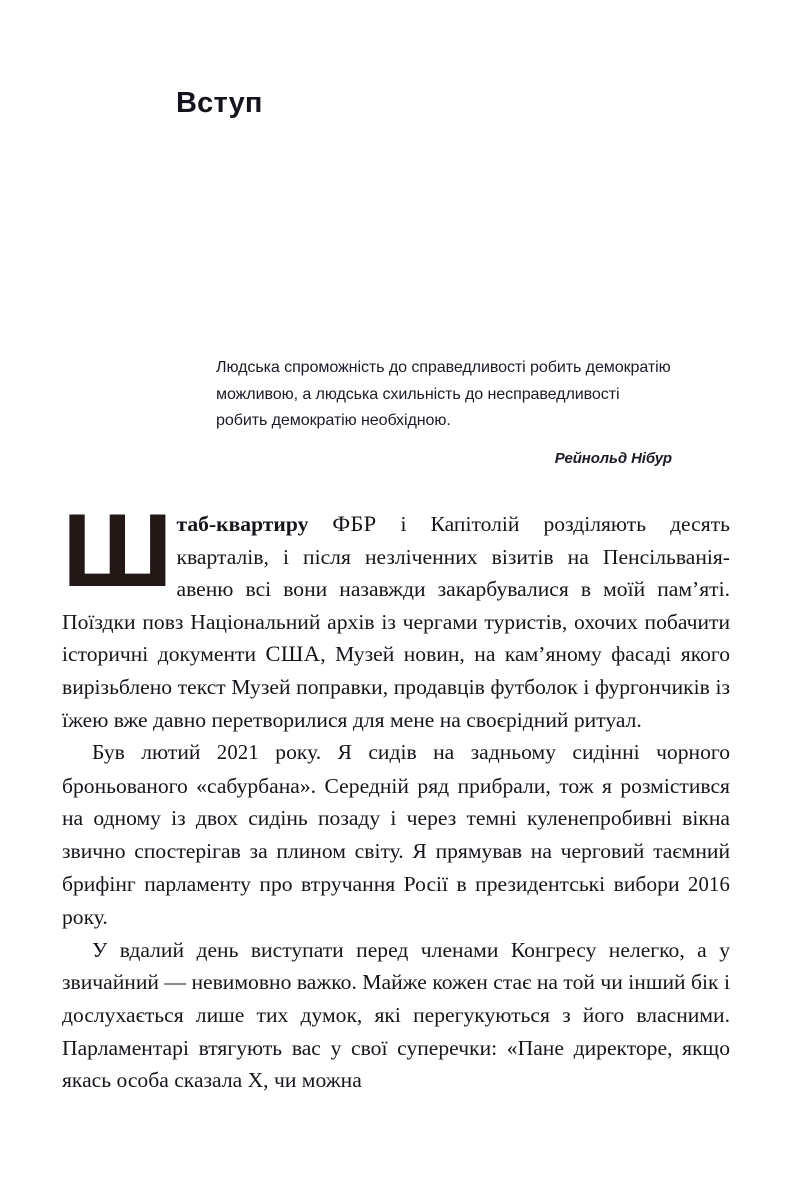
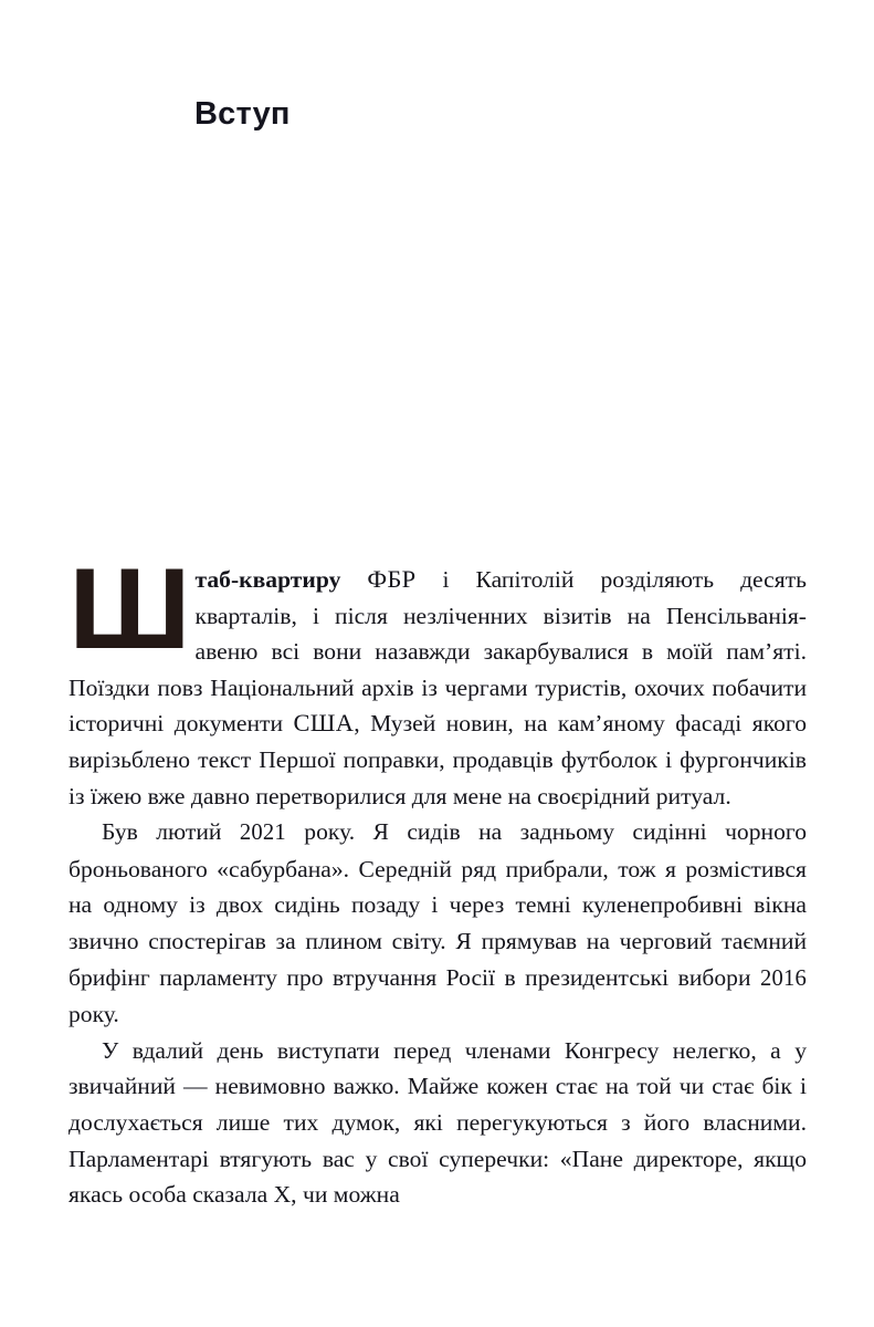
  Вступ
- Людська спроможність до справедливості робить демократію можливою, а людська схильність до несправедливості робить демократію необхідною.
- Рейнольд Нібур
  Ш
- таб-квартиру ФБР і Капітолій розділяють десять кварталів, і після незліченних візитів на Пенсільванія-авеню всі вони назавжди закарбувалися в моїй пам’яті. Поїздки повз Національний архів із чергами туристів, охочих побачити історичні документи США, Музей новин, на кам’яному фасаді якого вирізьблено текст Музей поправки, продавців футболок і фургончиків із їжею вже давно перетворилися для мене на своєрідний ритуал.
+ таб-квартиру ФБР і Капітолій розділяють десять кварталів, і після незліченних візитів на Пенсільванія-авеню всі вони назавжди закарбувалися в моїй пам’яті. Поїздки повз Національний архів із чергами туристів, охочих побачити історичні документи США, Музей новин, на кам’яному фасаді якого вирізьблено текст Першої поправки, продавців футболок і фургончиків із їжею вже давно перетворилися для мене на своєрідний ритуал.
  Був лютий 2021 року. Я сидів на задньому сидінні чорного броньованого «сабурбана». Середній ряд прибрали, тож я розмістився на одному із двох сидінь позаду і через темні куленепробивні вікна звично спостерігав за плином світу. Я прямував на черговий таємний брифінг парламенту про втручання Росії в президентські вибори 2016 року.
- У вдалий день виступати перед членами Конгресу нелегко, а у звичайний — невимовно важко. Майже кожен стає на той чи інший бік і дослухається лише тих думок, які перегукуються з його власними. Парламентарі втягують вас у свої суперечки: «Пане директоре, якщо якась особа сказала Х, чи можна
+ У вдалий день виступати перед членами Конгресу нелегко, а у звичайний — невимовно важко. Майже кожен стає на той чи стає бік і дослухається лише тих думок, які перегукуються з його власними. Парламентарі втягують вас у свої суперечки: «Пане директоре, якщо якась особа сказала Х, чи можна
